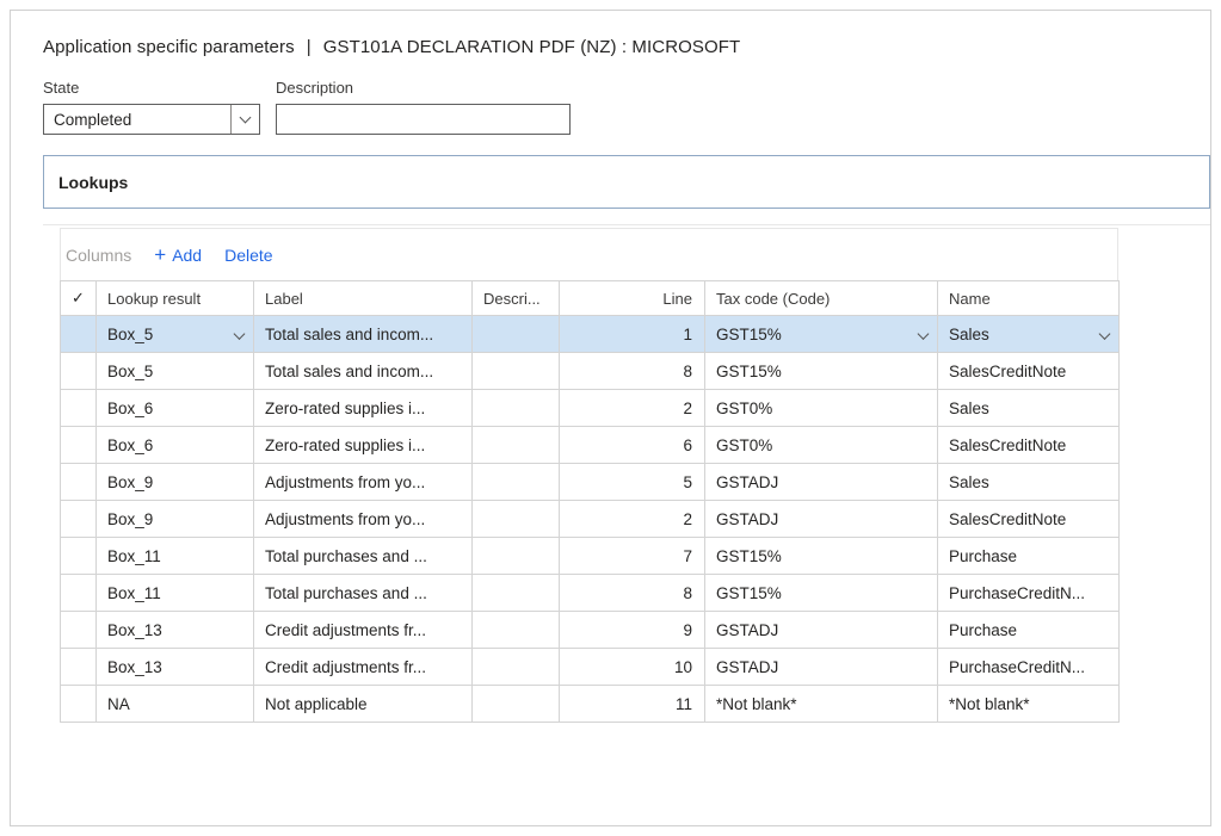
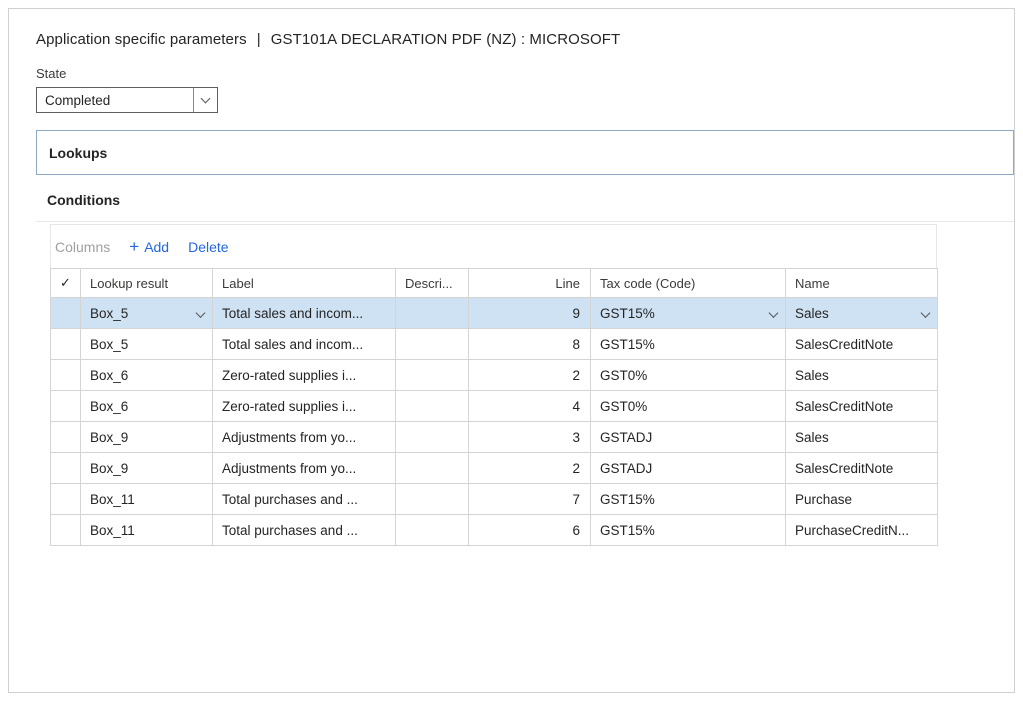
  Application specific parameters
  |
  GST101A DECLARATION PDF (NZ) : MICROSOFT
  State
  Completed
- Description
  Lookups
+ Conditions
  Columns
  +
  Add
  Delete
  ✓	Lookup result	Label	Descri...	Line	Tax code (Code)	Name
- 	Box_5	Total sales and incom...		1	GST15%	Sales
+ 	Box_5	Total sales and incom...		9	GST15%	Sales
  	Box_5	Total sales and incom...		8	GST15%	SalesCreditNote
  	Box_6	Zero-rated supplies i...		2	GST0%	Sales
- 	Box_6	Zero-rated supplies i...		6	GST0%	SalesCreditNote
+ 	Box_6	Zero-rated supplies i...		4	GST0%	SalesCreditNote
- 	Box_9	Adjustments from yo...		5	GSTADJ	Sales
+ 	Box_9	Adjustments from yo...		3	GSTADJ	Sales
  	Box_9	Adjustments from yo...		2	GSTADJ	SalesCreditNote
  	Box_11	Total purchases and ...		7	GST15%	Purchase
- 	Box_11	Total purchases and ...		8	GST15%	PurchaseCreditN...
+ 	Box_11	Total purchases and ...		6	GST15%	PurchaseCreditN...
- 	Box_13	Credit adjustments fr...		9	GSTADJ	Purchase
- 	Box_13	Credit adjustments fr...		10	GSTADJ	PurchaseCreditN...
- 	NA	Not applicable		11	*Not blank*	*Not blank*
